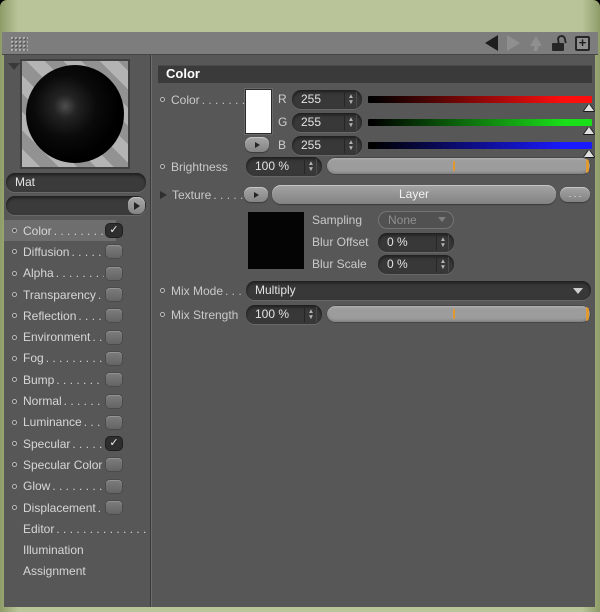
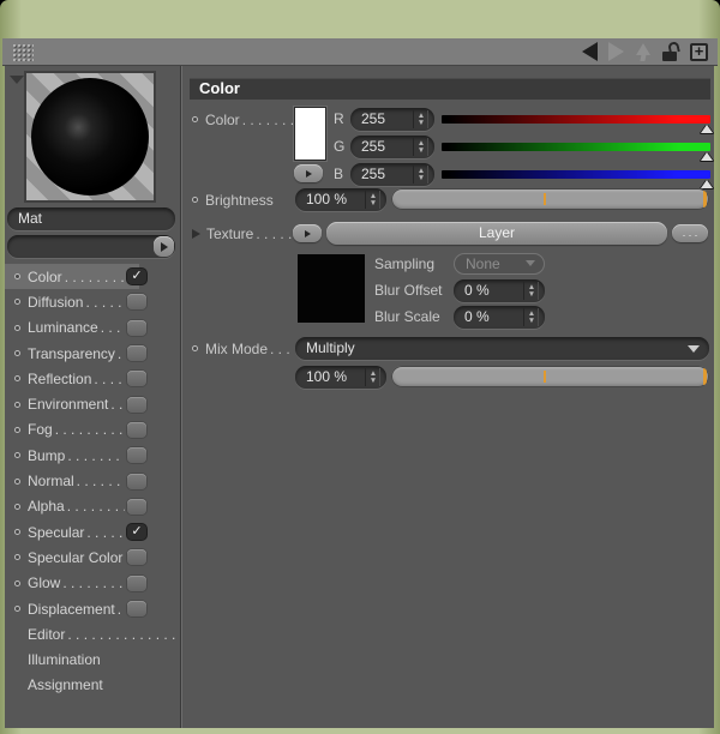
  +
  Mat
  Color
  ✓
  Diffusion
- Alpha
+ Luminance
  Transparency
  Reflection
  Environment
  Fog
  Bump
  Normal
- Luminance
+ Alpha
  Specular
  ✓
  Specular Color
  Glow
  Displacement
  Editor
  . . . . . . . . . . . . . .
  Illumination
  Assignment
  Color
  Color
  R
  255
  G
  255
  B
  255
  Brightness
  100 %
  Texture
  Layer
  . . .
  Sampling
  None
  Blur Offset
  0 %
  Blur Scale
  0 %
  Mix Mode
  Multiply
- Mix Strength
  100 %
